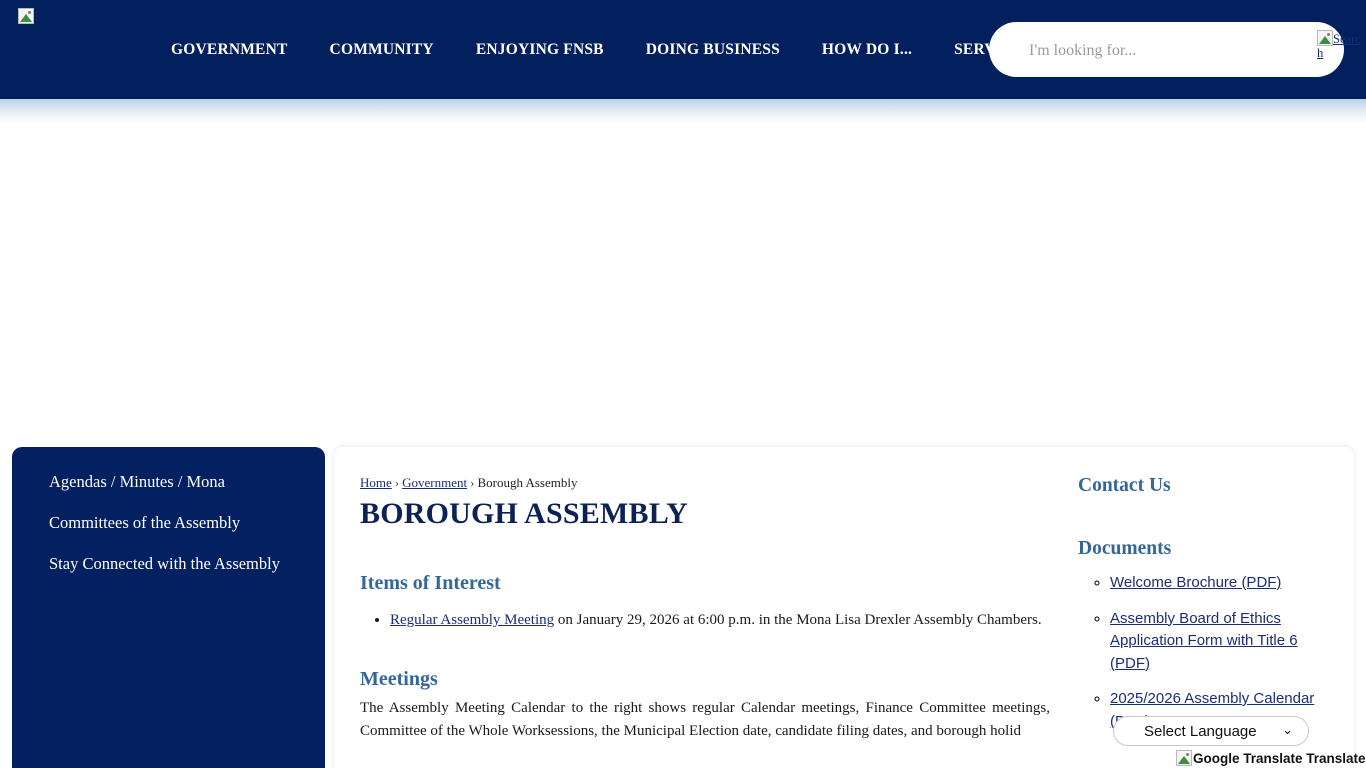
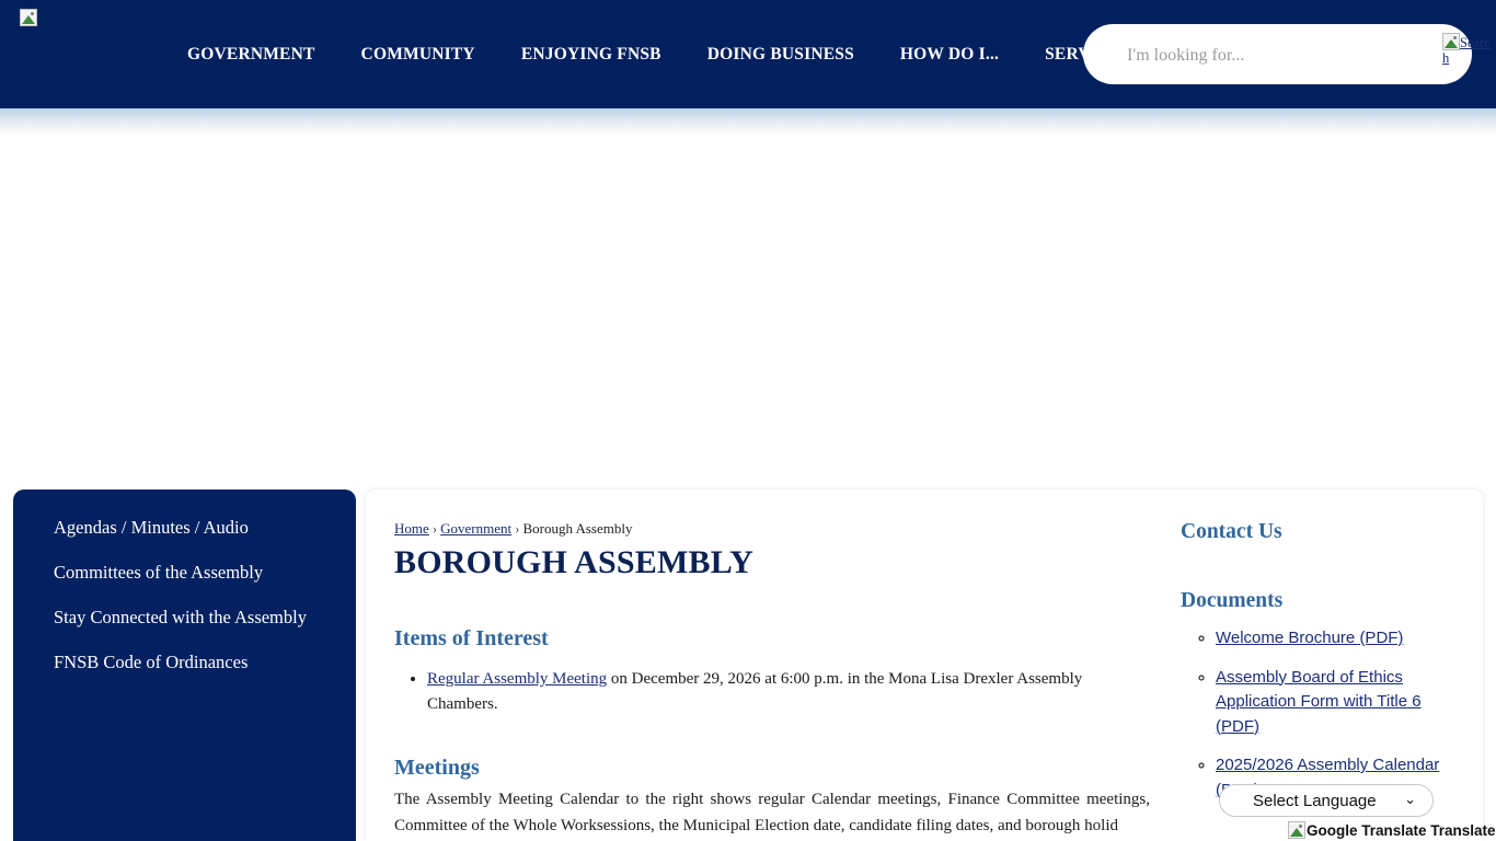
  GOVERNMENT
  COMMUNITY
  ENJOYING FNSB
  DOING BUSINESS
  HOW DO I...
  I'm looking for...
  Search
- Agendas / Minutes / Mona
+ Agendas / Minutes / Audio
  Committees of the Assembly
  Stay Connected with the Assembly
+ FNSB Code of Ordinances
  Home › Government › Borough Assembly
  BOROUGH ASSEMBLY
  Items of Interest
- Regular Assembly Meeting on January 29, 2026 at 6:00 p.m. in the Mona Lisa Drexler Assembly Chambers.
+ Regular Assembly Meeting on December 29, 2026 at 6:00 p.m. in the Mona Lisa Drexler Assembly Chambers.
  Meetings
  The Assembly Meeting Calendar to the right shows regular Calendar meetings, Finance Committee meetings, Committee of the Whole Worksessions, the Municipal Election date, candidate filing dates, and borough holid
  Contact Us
  Documents
  Welcome Brochure (PDF)
  Assembly Board of Ethics Application Form with Title 6 (PDF)
  2025/2026 Assembly Calendar (
  Select Language
  ⌄
  Google Translate Translate
